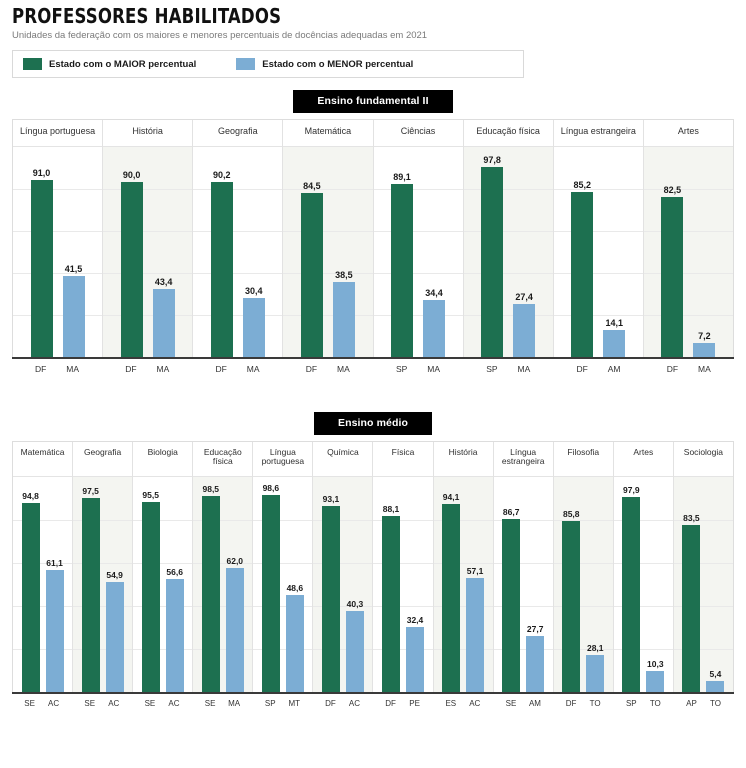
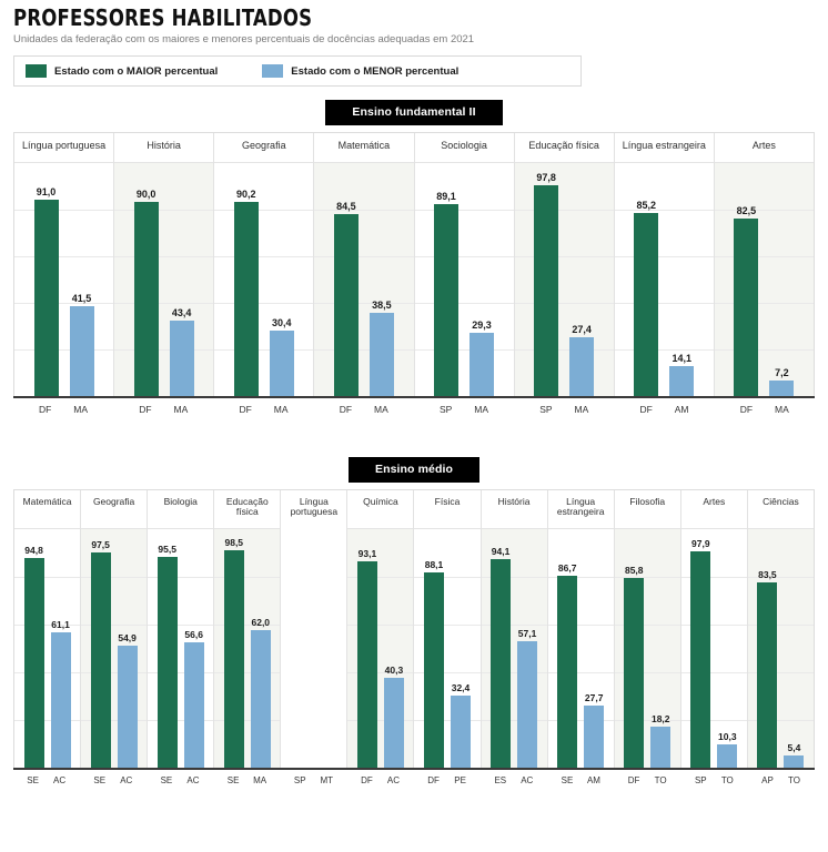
  PROFESSORES HABILITADOS
  Unidades da federação com os maiores e menores percentuais de docências adequadas em 2021
  Estado com o MAIOR percentual
  Estado com o MENOR percentual
  Ensino fundamental II
  Língua portuguesa
  91,0
  41,5
  História
  90,0
  43,4
  Geografia
  90,2
  30,4
  Matemática
  84,5
  38,5
- Ciências
+ Sociologia
  89,1
- 34,4
+ 29,3
  Educação física
  97,8
  27,4
  Língua estrangeira
  85,2
  14,1
  Artes
  82,5
  7,2
  DF
  MA
  DF
  MA
  DF
  MA
  DF
  MA
  SP
  MA
  SP
  MA
  DF
  AM
  DF
  MA
  Ensino médio
  Matemática
  94,8
  61,1
  Geografia
  97,5
  54,9
  Biologia
  95,5
  56,6
  Educação física
  98,5
  62,0
  Língua portuguesa
- 98,6
- 48,6
  Química
  93,1
  40,3
  Física
  88,1
  32,4
  História
  94,1
  57,1
  Língua estrangeira
  86,7
  27,7
  Filosofia
  85,8
- 28,1
+ 18,2
  Artes
  97,9
  10,3
- Sociologia
+ Ciências
  83,5
  5,4
  SE
  AC
  SE
  AC
  SE
  AC
  SE
  MA
  SP
  MT
  DF
  AC
  DF
  PE
  ES
  AC
  SE
  AM
  DF
  TO
  SP
  TO
  AP
  TO
